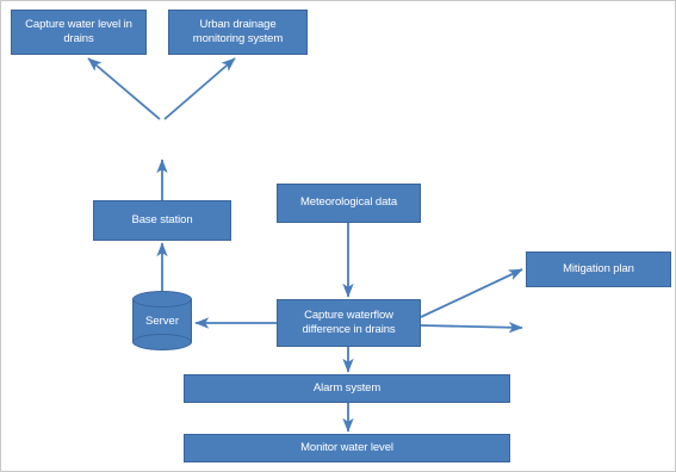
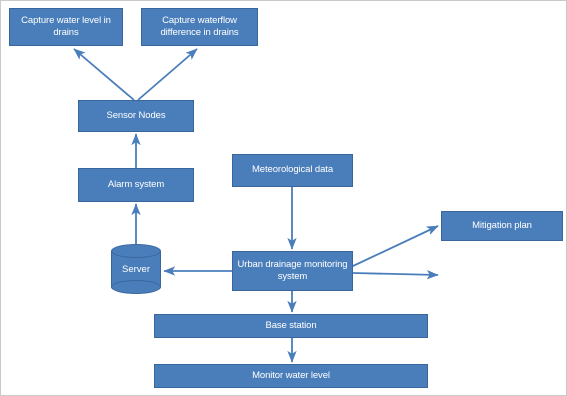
  Capture water level in drains
- Urban drainage monitoring system
+ Capture waterflow difference in drains
+ Sensor Nodes
- Base station
+ Alarm system
  Server
  Meteorological data
- Capture waterflow difference in drains
+ Urban drainage monitoring system
  Mitigation plan
- Alarm system
+ Base station
  Monitor water level
